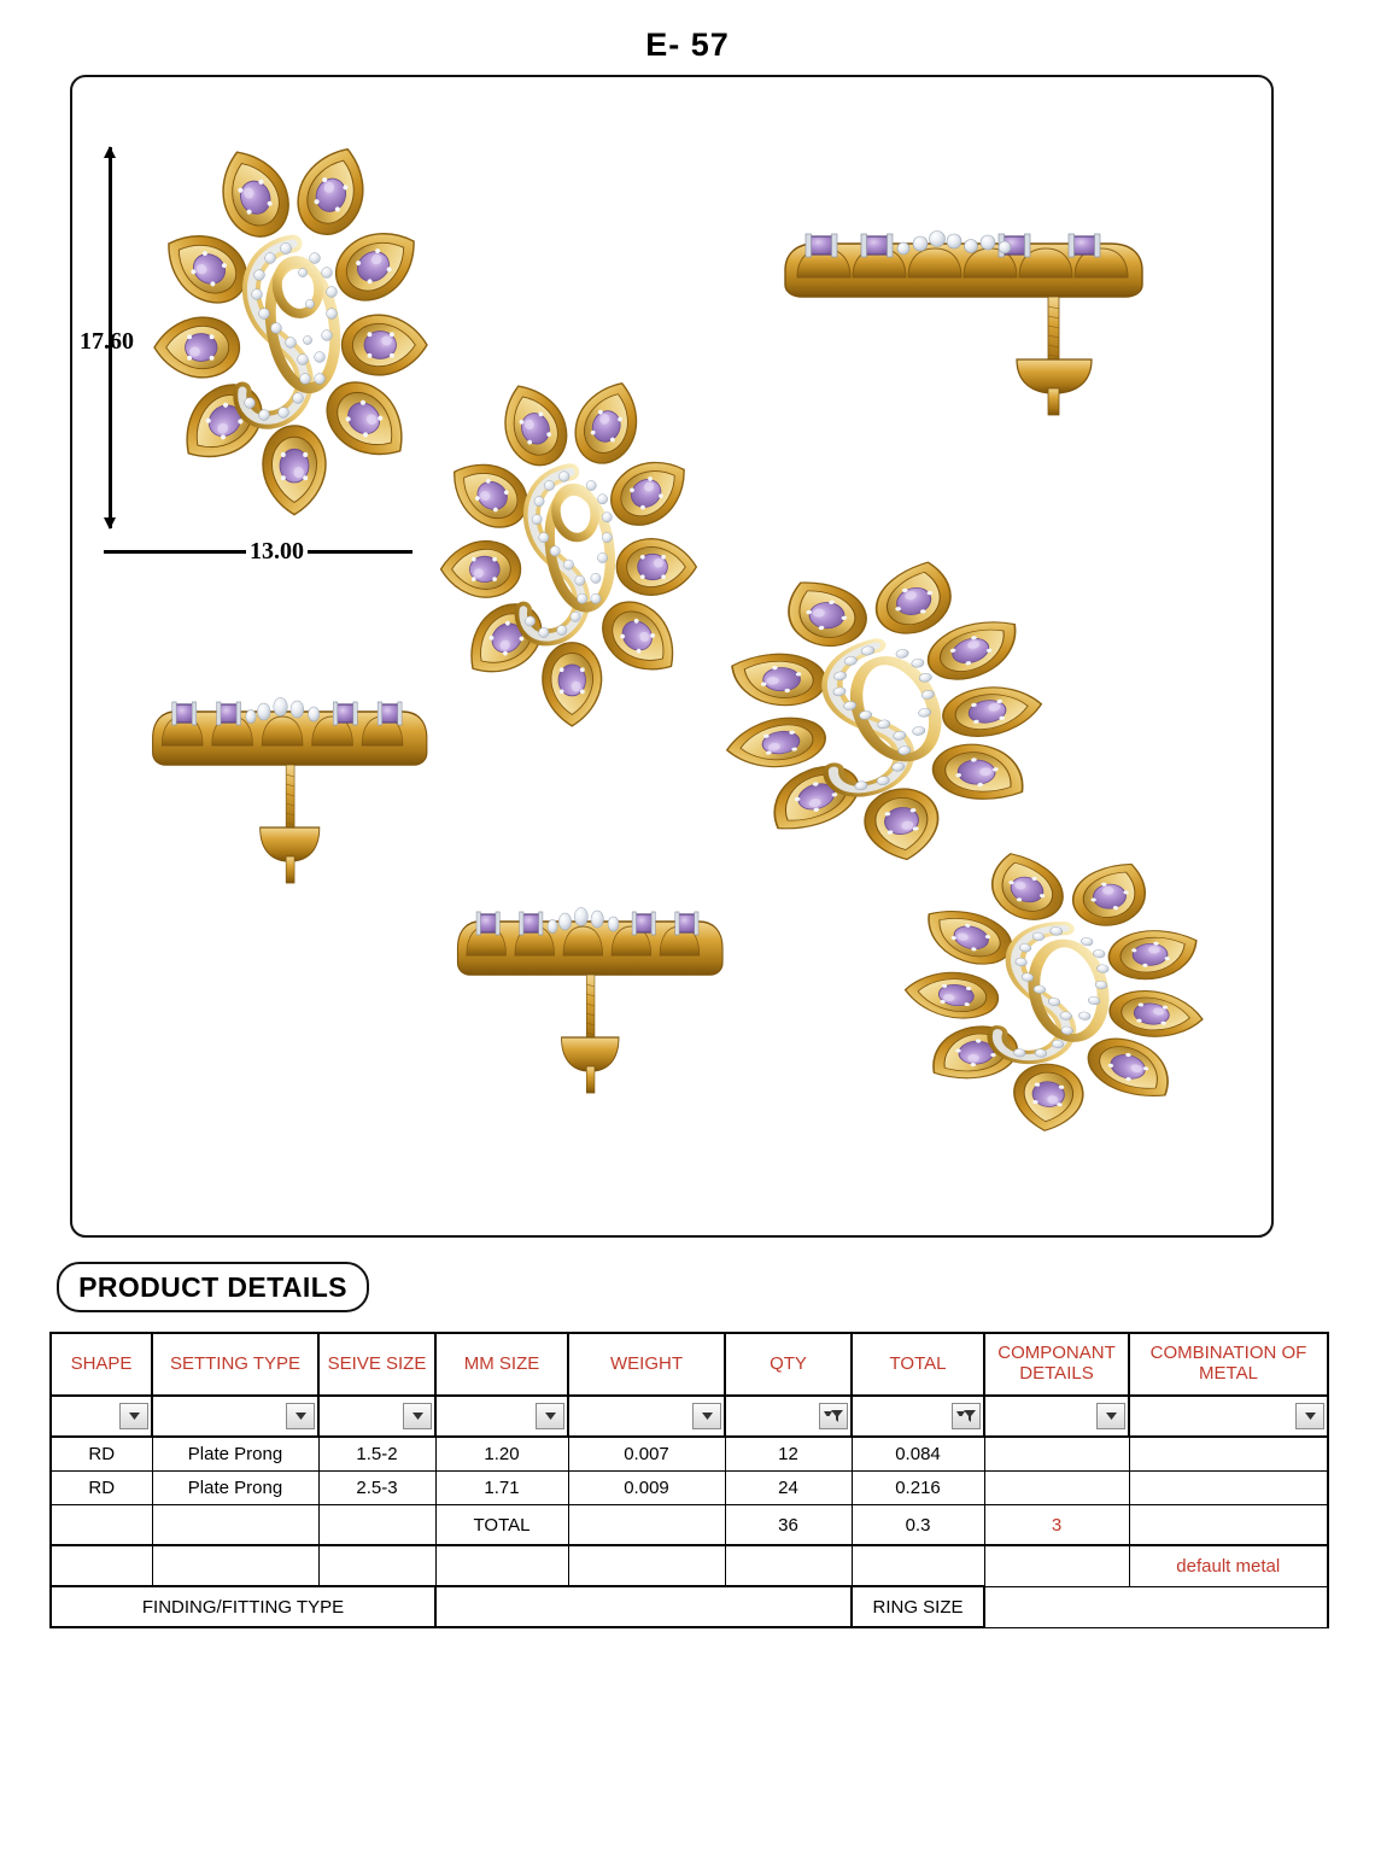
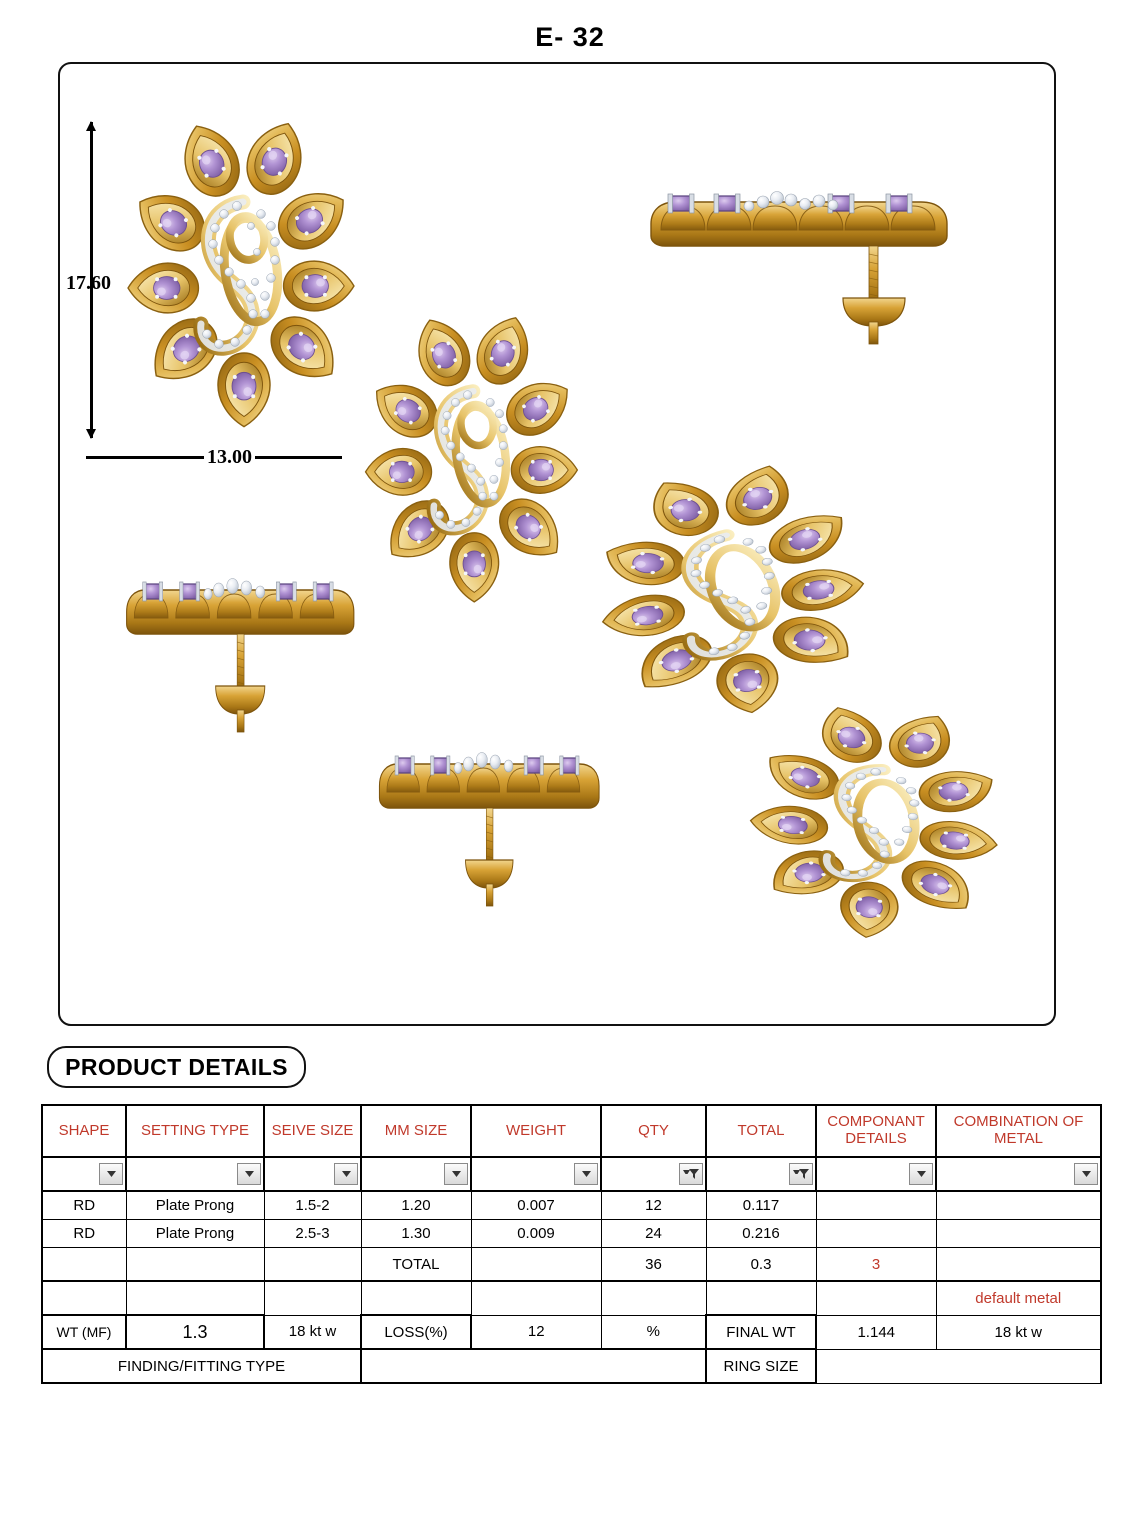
- E- 57
+ E- 32
  17.60
  13.00
  PRODUCT DETAILS
  SHAPE	SETTING TYPE	SEIVE SIZE	MM SIZE	WEIGHT	QTY	TOTAL	COMPONANT DETAILS	COMBINATION OF METAL
- RD	Plate Prong	1.5-2	1.20	0.007	12	0.084
+ RD	Plate Prong	1.5-2	1.20	0.007	12	0.117
- RD	Plate Prong	2.5-3	1.71	0.009	24	0.216
+ RD	Plate Prong	2.5-3	1.30	0.009	24	0.216
  			TOTAL		36	0.3	3
  								default metal
+ WT (MF)	1.3	18 kt w	LOSS(%)	12	%	FINAL WT	1.144	18 kt w
  FINDING/FITTING TYPE		RING SIZE
